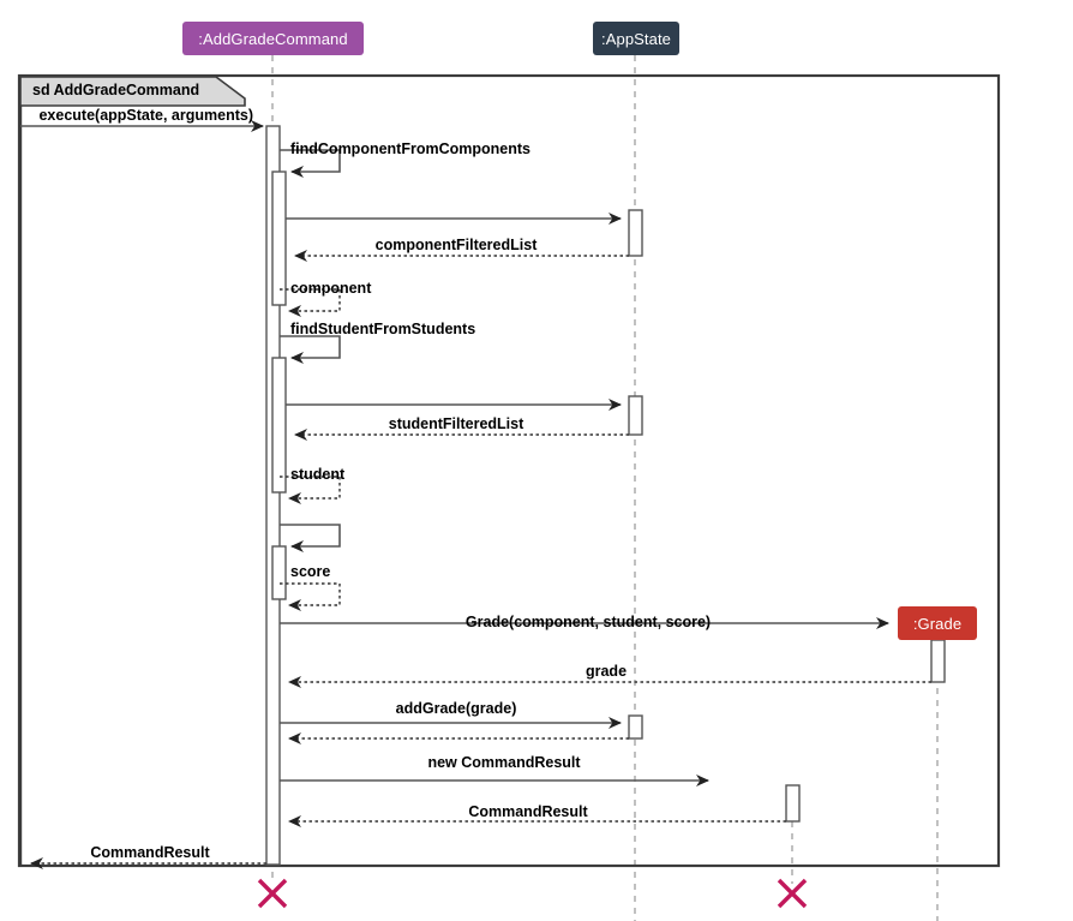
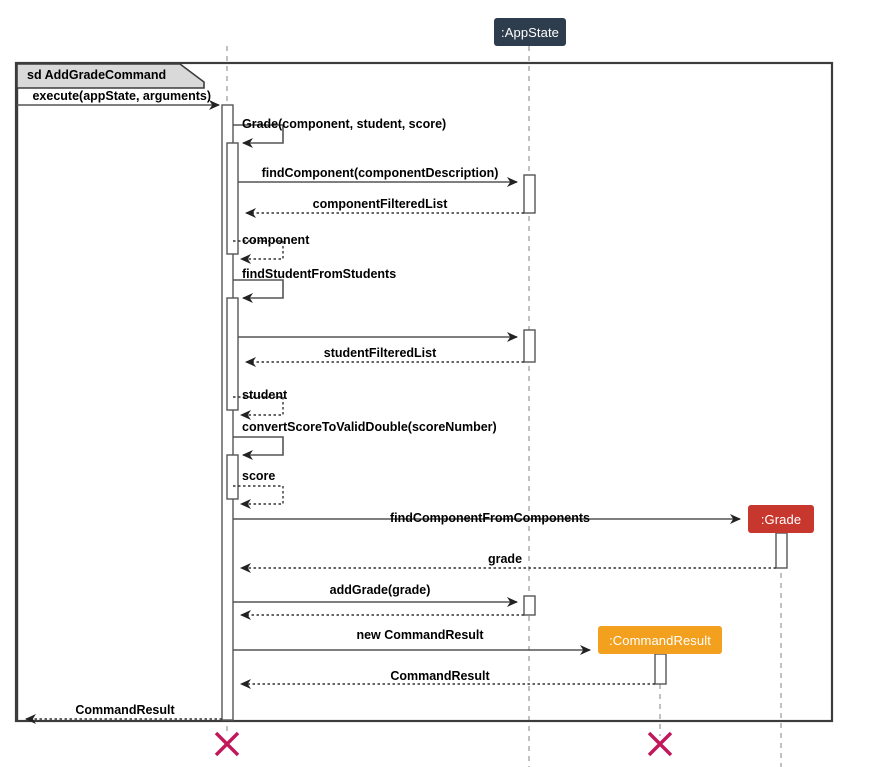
  sd AddGradeCommand
- :AddGradeCommand
  :AppState
+ :CommandResult
  :Grade
  execute(appState, arguments)
- findComponentFromComponents
+ Grade(component, student, score)
+ findComponent(componentDescription)
  componentFilteredList
  component
  findStudentFromStudents
  studentFilteredList
  student
+ convertScoreToValidDouble(scoreNumber)
  score
- Grade(component, student, score)
+ findComponentFromComponents
  grade
  addGrade(grade)
  new CommandResult
  CommandResult
  CommandResult
